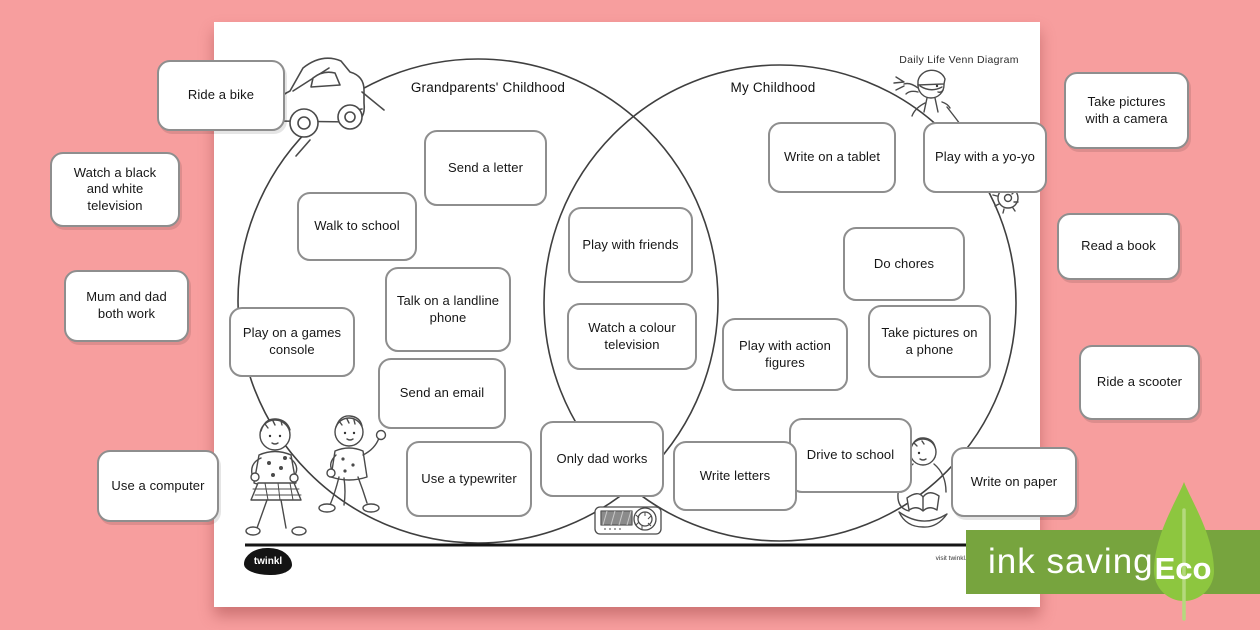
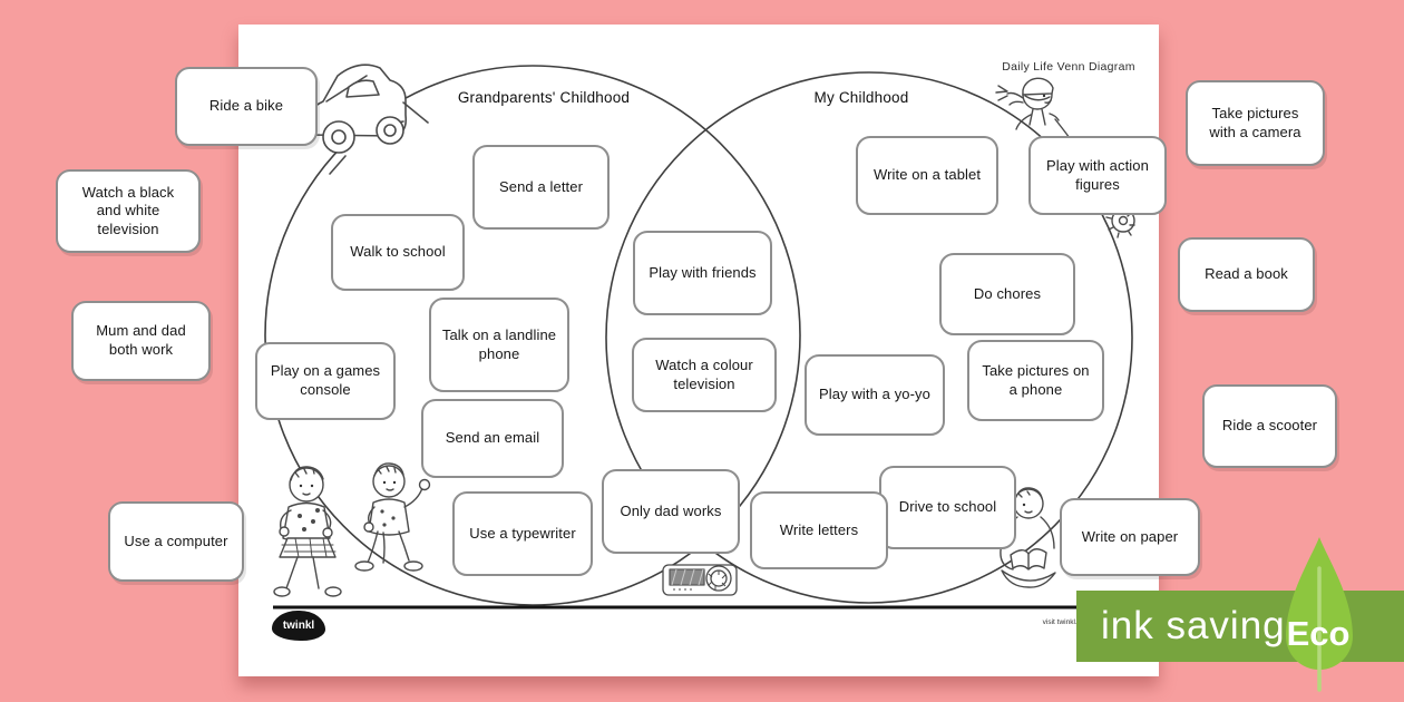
  Daily Life Venn Diagram
  Grandparents' Childhood
  My Childhood
  twinkl
  Ride a bike
  Watch a black and white television
  Mum and dad both work
  Use a computer
  Take pictures with a camera
  Read a book
  Ride a scooter
  Write on paper
  Send a letter
  Walk to school
  Talk on a landline phone
  Play on a games console
  Send an email
  Use a typewriter
  Play with friends
  Watch a colour television
  Only dad works
  Write on a tablet
- Play with a yo-yo
+ Play with action figures
  Do chores
  Take pictures on a phone
- Play with action figures
+ Play with a yo-yo
  Drive to school
  Write letters
  ink saving
  Eco
